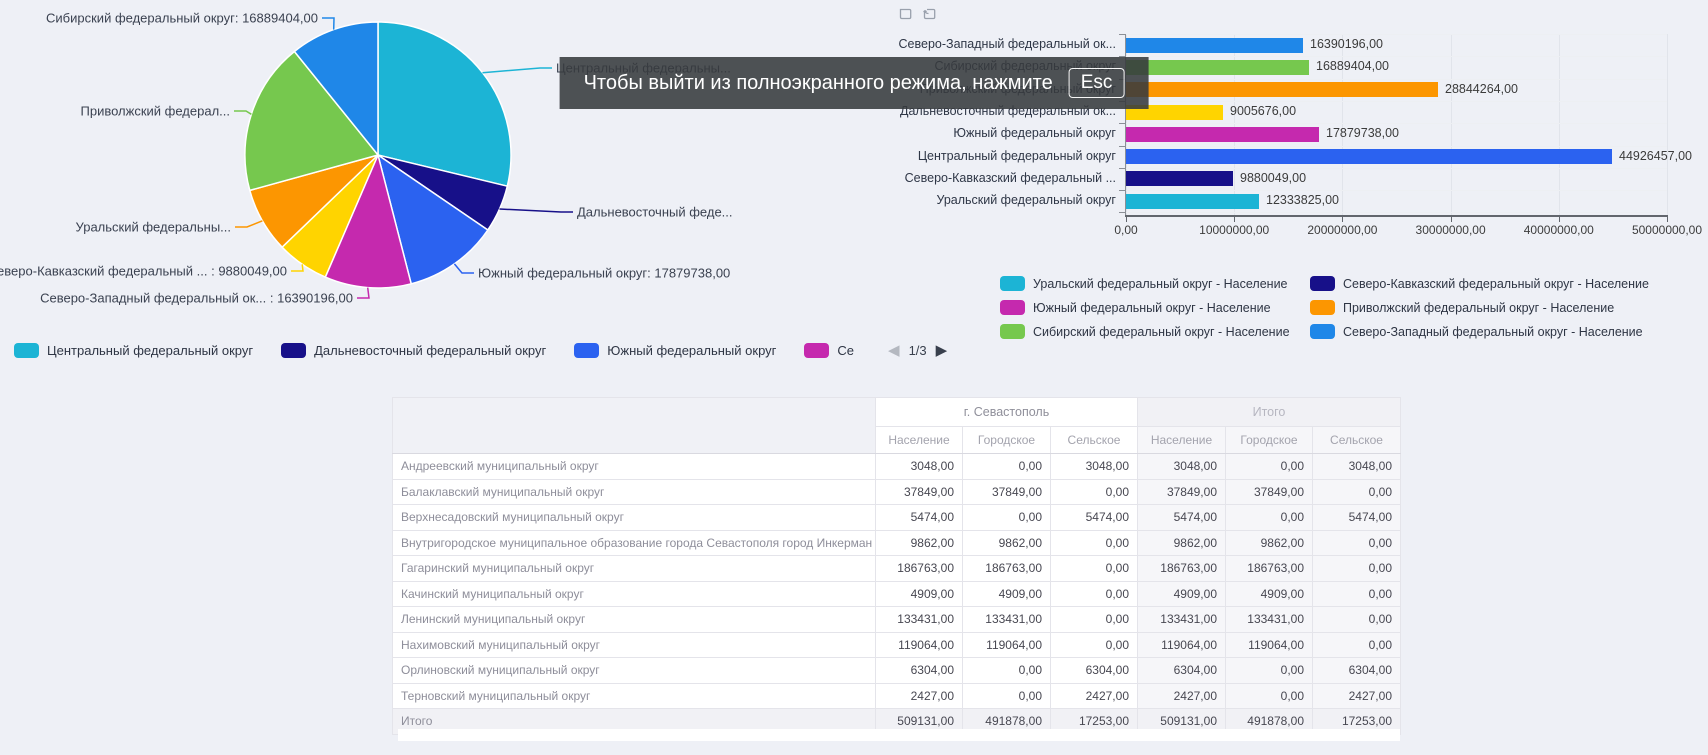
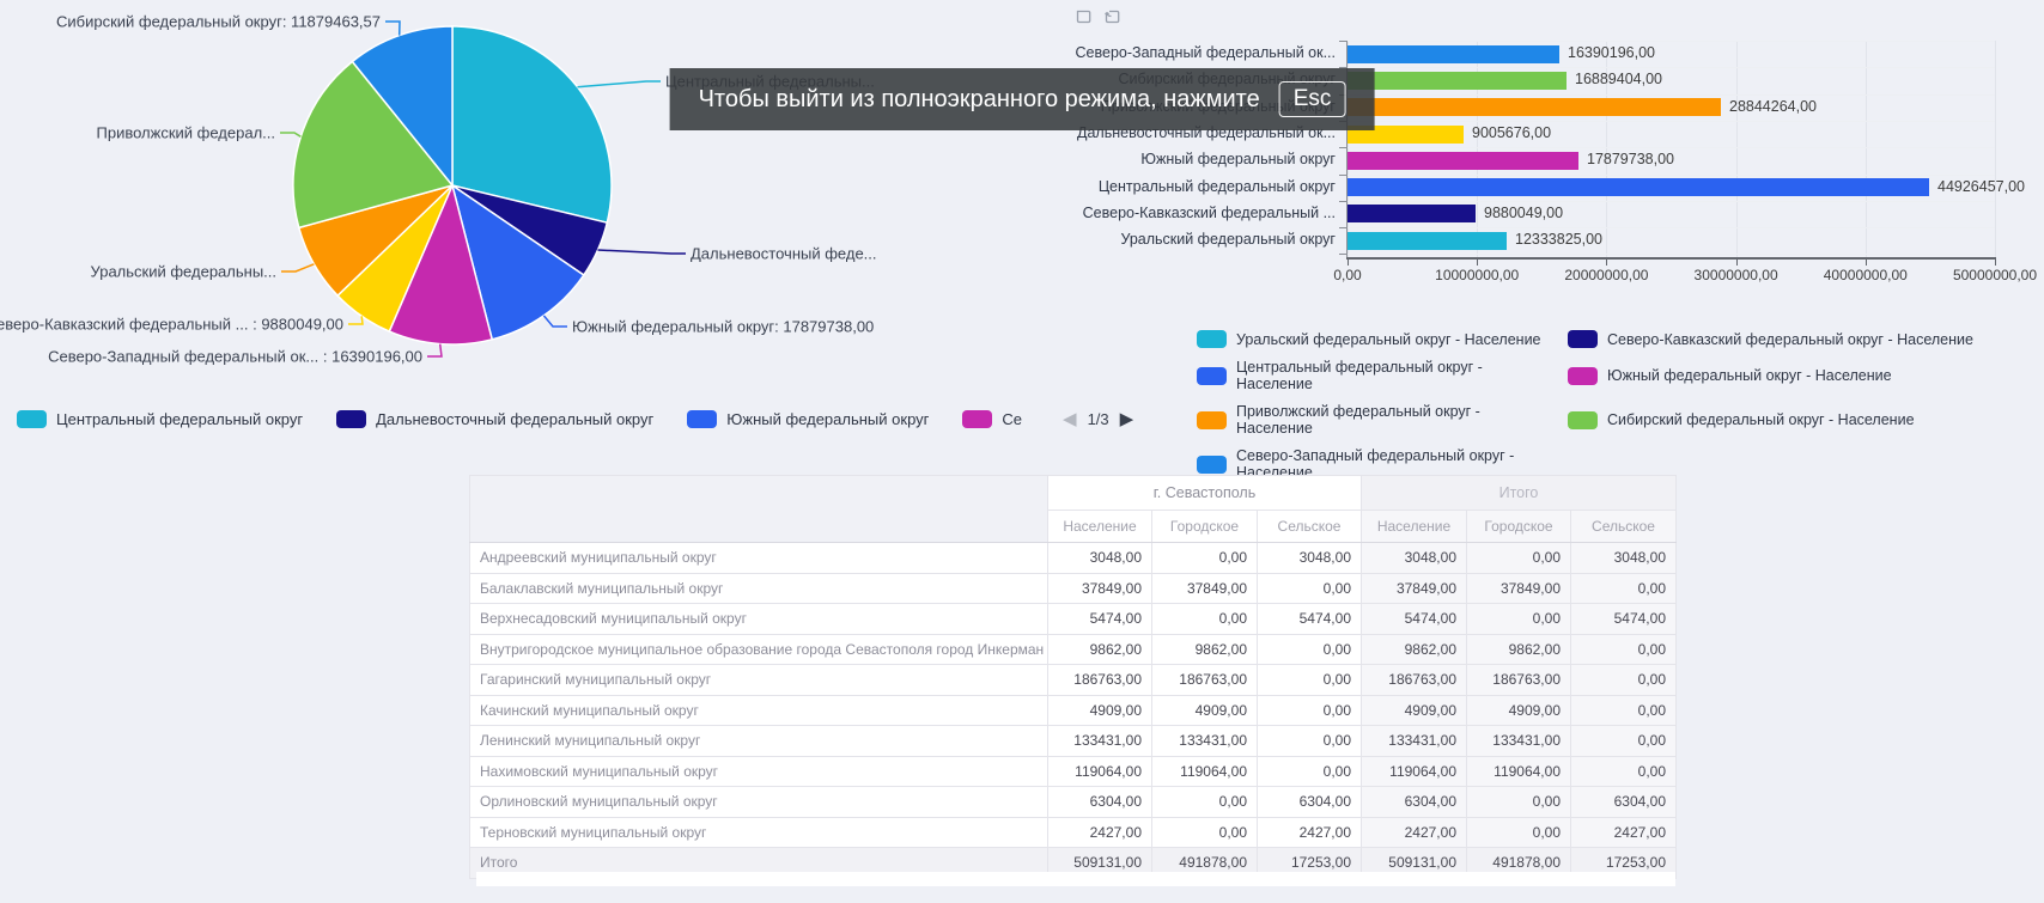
  Центральный федеральны...
  Дальневосточный феде...
  Южный федеральный округ: 17879738,00
  Северо-Западный федеральный ок... : 16390196,00
  еверо-Кавказский федеральный ... : 9880049,00
  Уральский федеральны...
  Приволжский федерал...
- Сибирский федеральный округ: 16889404,00
+ Сибирский федеральный округ: 11879463,57
  Центральный федеральный округ
  Дальневосточный федеральный округ
  Южный федеральный округ
  Се
  ◀
  1/3
  ▶
  Северо-Западный федеральный ок...
  16390196,00
  Сибирский федеральный округ
  16889404,00
  Приволжский федеральный округ
  28844264,00
  Дальневосточный федеральный ок...
  9005676,00
  Южный федеральный округ
  17879738,00
  Центральный федеральный округ
  44926457,00
  Северо-Кавказский федеральный ...
  9880049,00
  Уральский федеральный округ
  12333825,00
  0,00
  10000000,00
  20000000,00
  30000000,00
  40000000,00
  50000000,00
  Уральский федеральный округ - Население
  Северо-Кавказский федеральный округ - Население
+ Центральный федеральный округ - Население
  Южный федеральный округ - Население
  Приволжский федеральный округ - Население
  Сибирский федеральный округ - Население
  Северо-Западный федеральный округ - Население
  Чтобы выйти из полноэкранного режима, нажмите
  Esc
  	г. Севастополь	Итого
  Население	Городское	Сельское	Население	Городское	Сельское
  Андреевский муниципальный округ	3048,00	0,00	3048,00	3048,00	0,00	3048,00
  Балаклавский муниципальный округ	37849,00	37849,00	0,00	37849,00	37849,00	0,00
  Верхнесадовский муниципальный округ	5474,00	0,00	5474,00	5474,00	0,00	5474,00
  Внутригородское муниципальное образование города Севастополя город Инкерман	9862,00	9862,00	0,00	9862,00	9862,00	0,00
  Гагаринский муниципальный округ	186763,00	186763,00	0,00	186763,00	186763,00	0,00
  Качинский муниципальный округ	4909,00	4909,00	0,00	4909,00	4909,00	0,00
  Ленинский муниципальный округ	133431,00	133431,00	0,00	133431,00	133431,00	0,00
  Нахимовский муниципальный округ	119064,00	119064,00	0,00	119064,00	119064,00	0,00
  Орлиновский муниципальный округ	6304,00	0,00	6304,00	6304,00	0,00	6304,00
  Терновский муниципальный округ	2427,00	0,00	2427,00	2427,00	0,00	2427,00
  Итого	509131,00	491878,00	17253,00	509131,00	491878,00	17253,00
